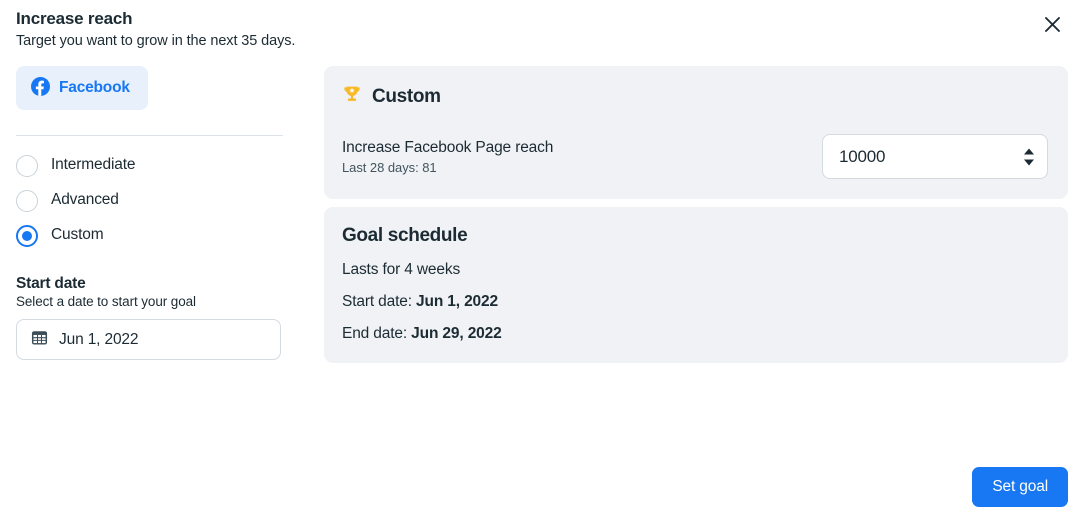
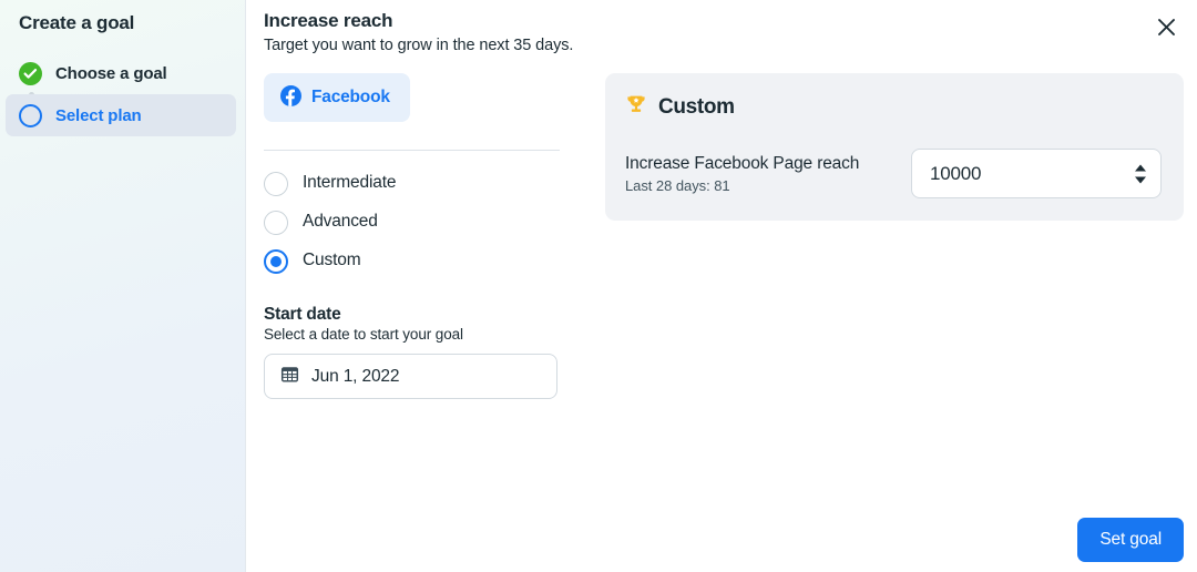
+ Create a goal
+ Choose a goal
+ Select plan
  Increase reach
  Target you want to grow in the next 35 days.
  Facebook
  Intermediate
  Advanced
  Custom
  Start date
  Select a date to start your goal
  Jun 1, 2022
  Custom
  Increase Facebook Page reach
  Last 28 days: 81
  10000
- Goal schedule
- Lasts for 4 weeks
- Start date: Jun 1, 2022
- End date: Jun 29, 2022
  Set goal
